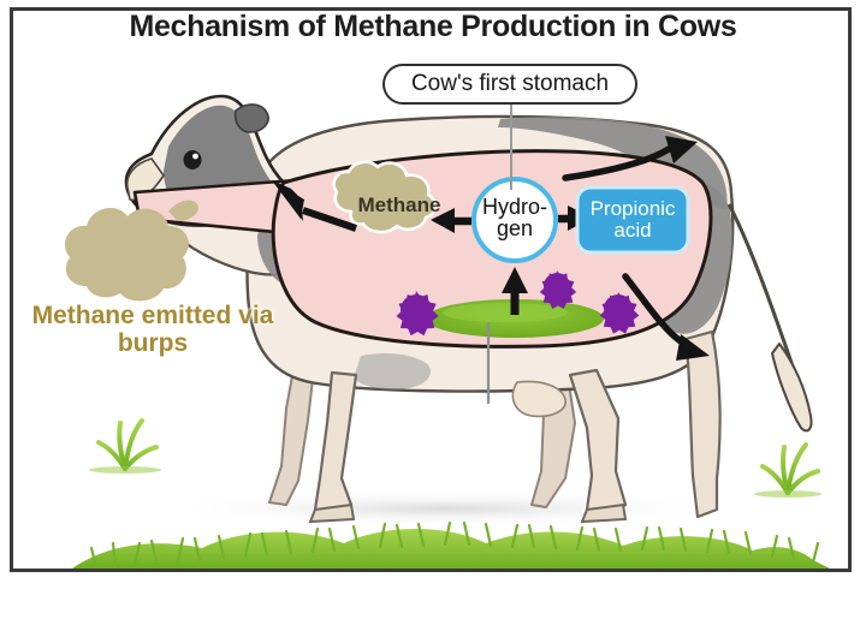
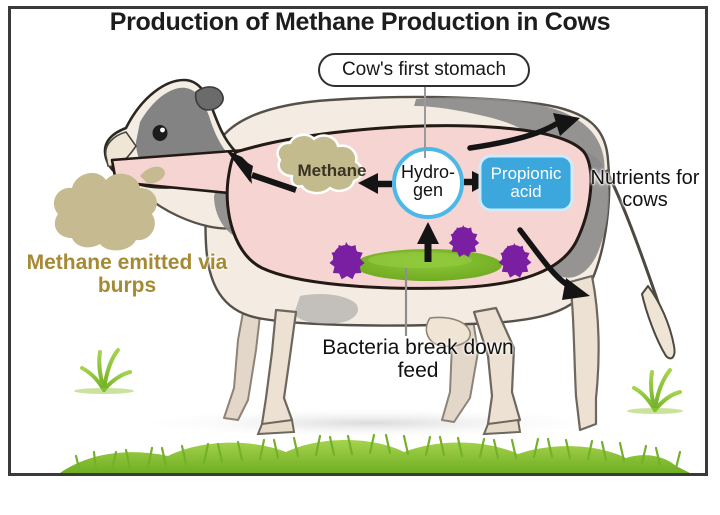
- Mechanism of Methane Production in Cows
+ Production of Methane Production in Cows
  Cow's first stomach
  Methane
  Hydro-
  gen
  Propionic
  acid
+ Nutrients for cows
  Methane emitted via burps
+ Bacteria break down feed
